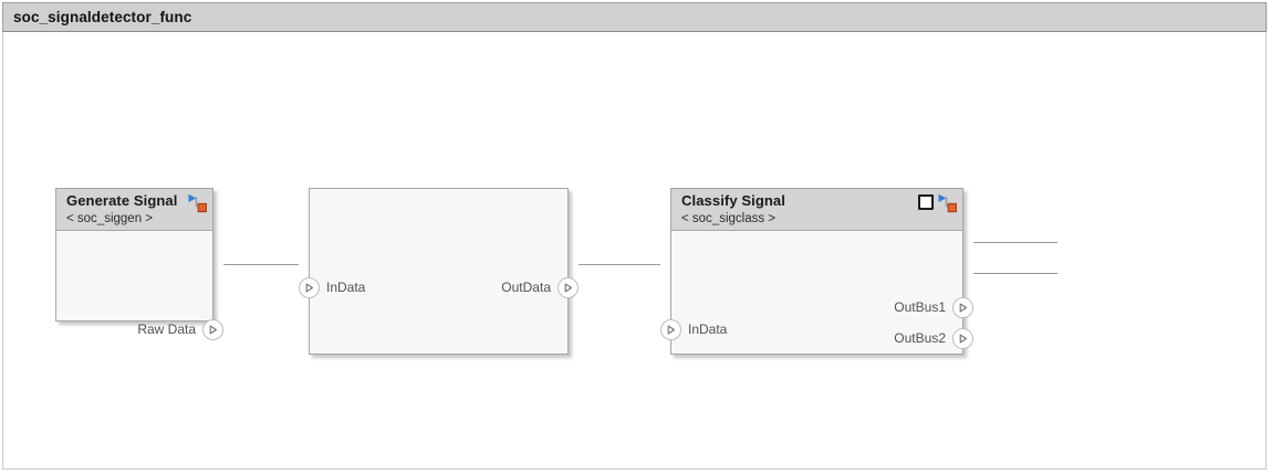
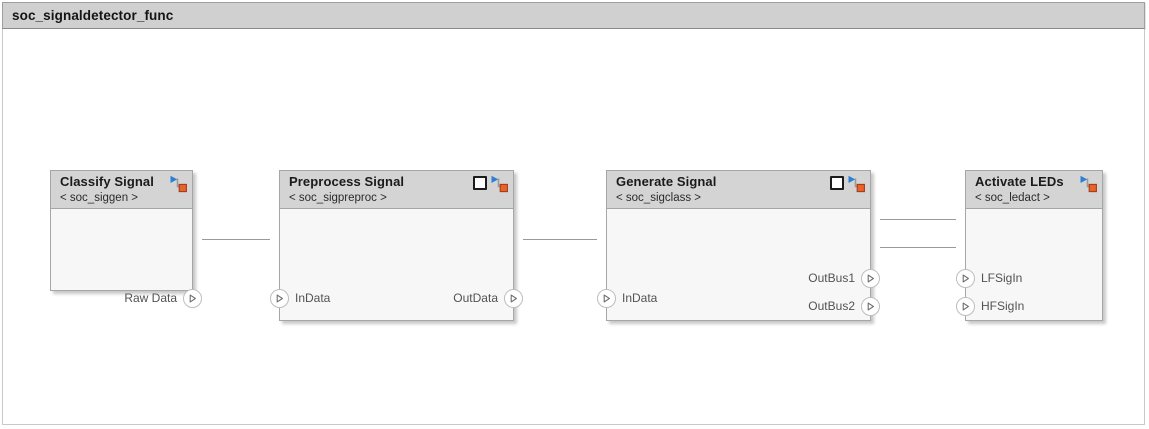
  soc_signaldetector_func
- Generate Signal
+ Classify Signal
  < soc_siggen >
  Raw Data
+ Preprocess Signal
+ < soc_sigpreproc >
  InData
  OutData
- Classify Signal
+ Generate Signal
  < soc_sigclass >
  InData
  OutBus1
  OutBus2
+ Activate LEDs
+ < soc_ledact >
+ LFSigIn
+ HFSigIn
